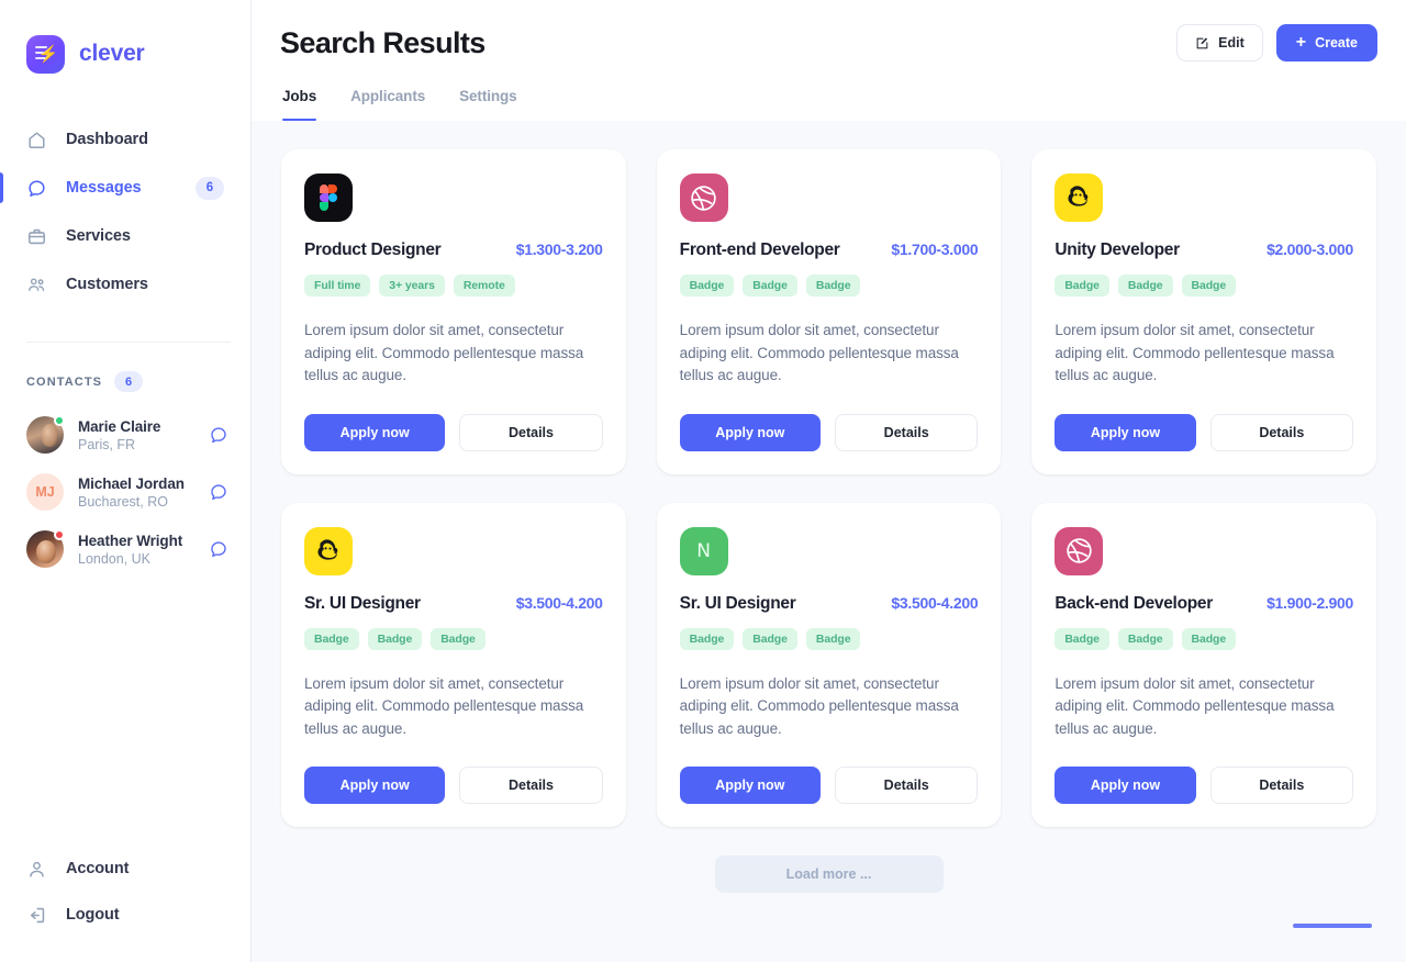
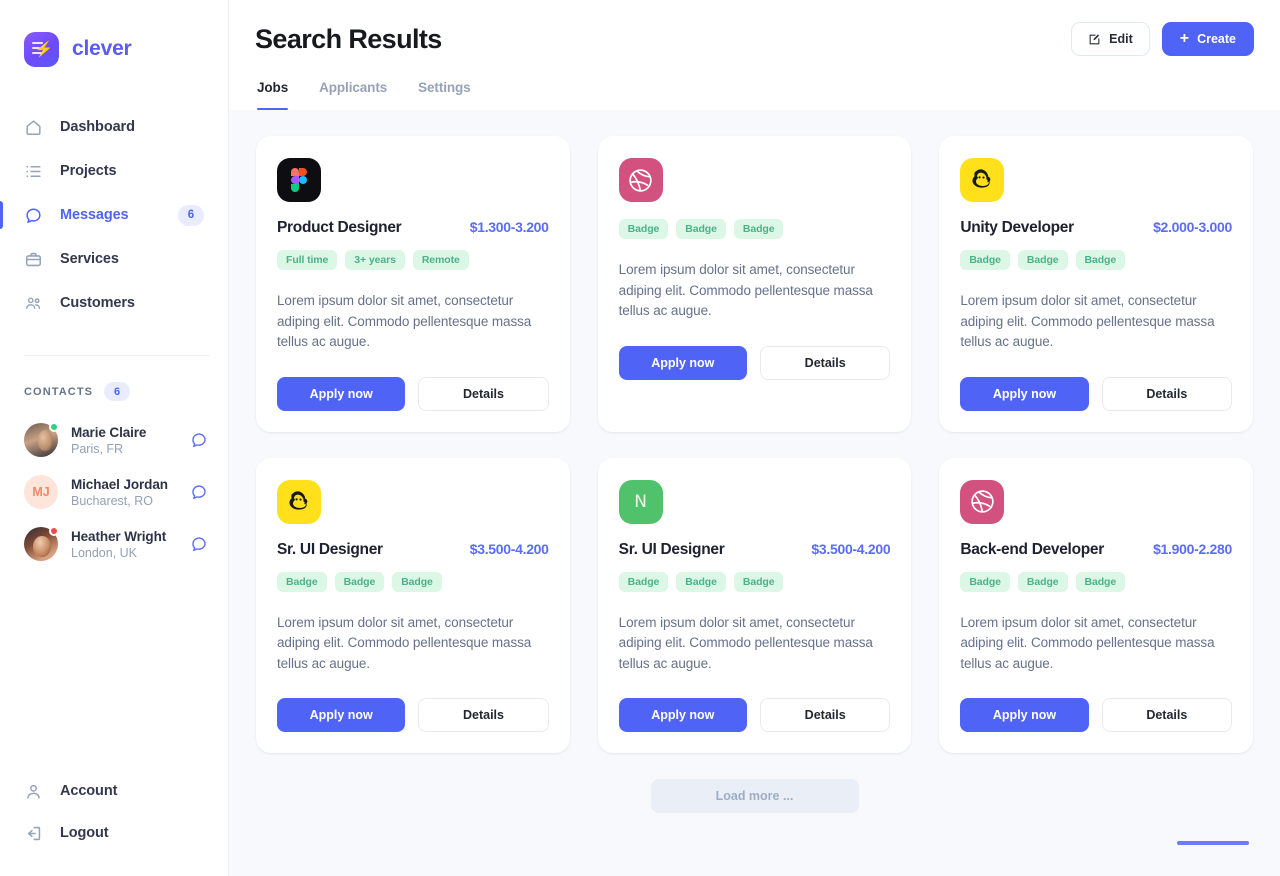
  ⚡
  clever
  Dashboard
+ Projects
  Messages
  6
  Services
  Customers
  CONTACTS
  6
  Marie Claire
  Paris, FR
  MJ
  Michael Jordan
  Bucharest, RO
  Heather Wright
  London, UK
  Account
  Logout
  Search Results
  Edit
  +
  Create
  Jobs
  Applicants
  Settings
  Product Designer
  $1.300-3.200
  Full time
  3+ years
  Remote
  Lorem ipsum dolor sit amet, consectetur adiping elit. Commodo pellentesque massa tellus ac augue.
  Apply now
  Details
- Front-end Developer
- $1.700-3.000
  Badge
  Badge
  Badge
  Lorem ipsum dolor sit amet, consectetur adiping elit. Commodo pellentesque massa tellus ac augue.
  Apply now
  Details
  Unity Developer
  $2.000-3.000
  Badge
  Badge
  Badge
  Lorem ipsum dolor sit amet, consectetur adiping elit. Commodo pellentesque massa tellus ac augue.
  Apply now
  Details
  Sr. UI Designer
  $3.500-4.200
  Badge
  Badge
  Badge
  Lorem ipsum dolor sit amet, consectetur adiping elit. Commodo pellentesque massa tellus ac augue.
  Apply now
  Details
  N
  Sr. UI Designer
  $3.500-4.200
  Badge
  Badge
  Badge
  Lorem ipsum dolor sit amet, consectetur adiping elit. Commodo pellentesque massa tellus ac augue.
  Apply now
  Details
  Back-end Developer
- $1.900-2.900
+ $1.900-2.280
  Badge
  Badge
  Badge
  Lorem ipsum dolor sit amet, consectetur adiping elit. Commodo pellentesque massa tellus ac augue.
  Apply now
  Details
  Load more ...
